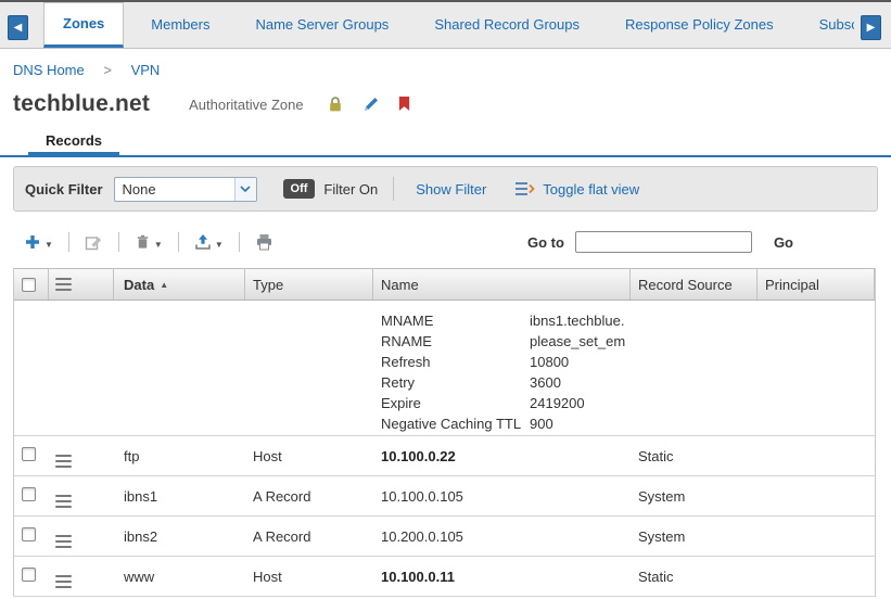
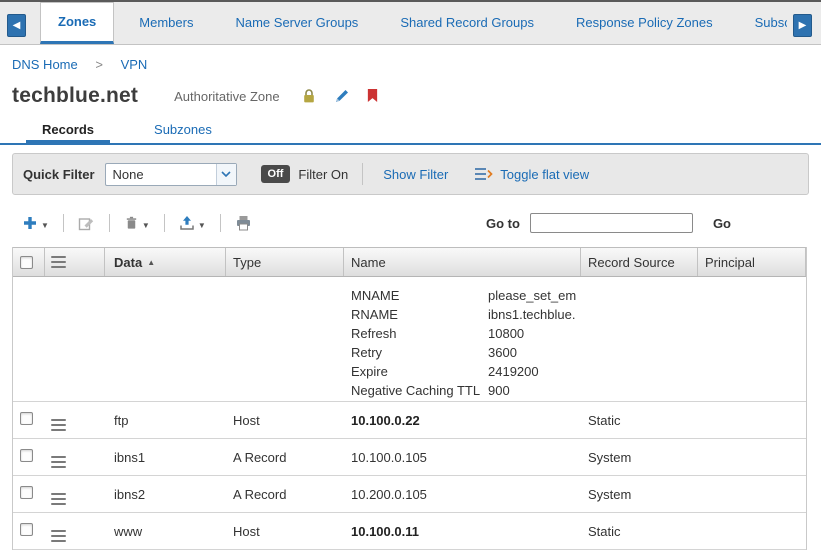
  ◀
  Zones
  Members
  Name Server Groups
  Shared Record Groups
  Response Policy Zones
  ▶
  DNS Home > VPN
  techblue.net
  Authoritative Zone
  Records
+ Subzones
  Quick Filter
  None
  Off
  Filter On
  Show Filter
  Toggle flat view
  ▼
  ▼
  ▼
  Go to
  Go
  Data
  ▲
  Type
  Name
  Record Source
  Principal
  MNAME
- ibns1.techblue.
+ please_set_em
  RNAME
- please_set_em
+ ibns1.techblue.
  Refresh
  10800
  Retry
  3600
  Expire
  2419200
  Negative Caching TTL
  900
  ftp
  Host
  10.100.0.22
  Static
  ibns1
  A Record
  10.100.0.105
  System
  ibns2
  A Record
  10.200.0.105
  System
  www
  Host
  10.100.0.11
  Static
